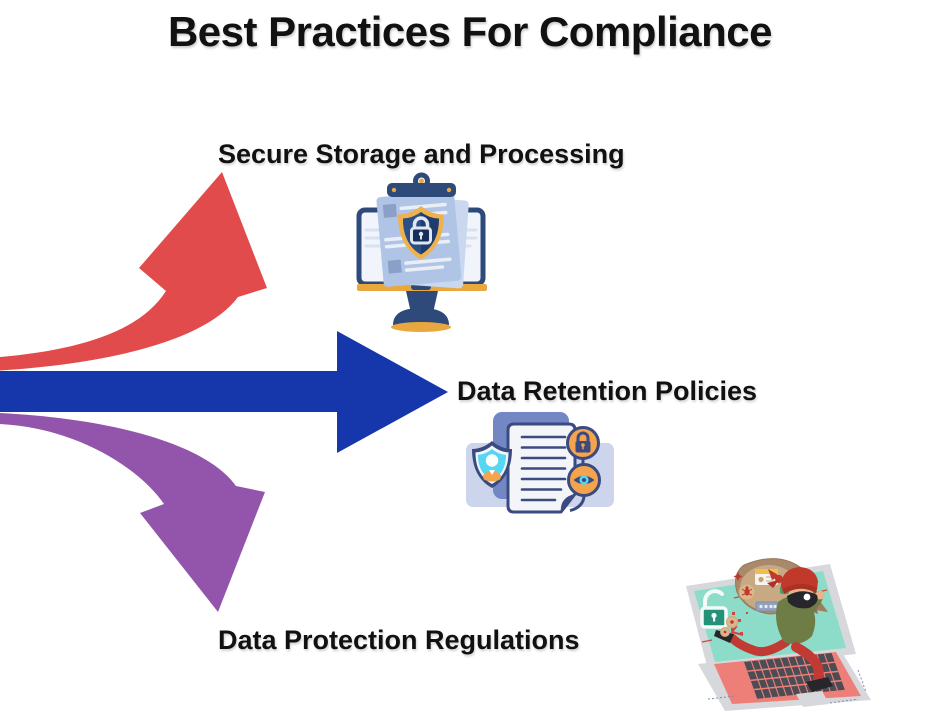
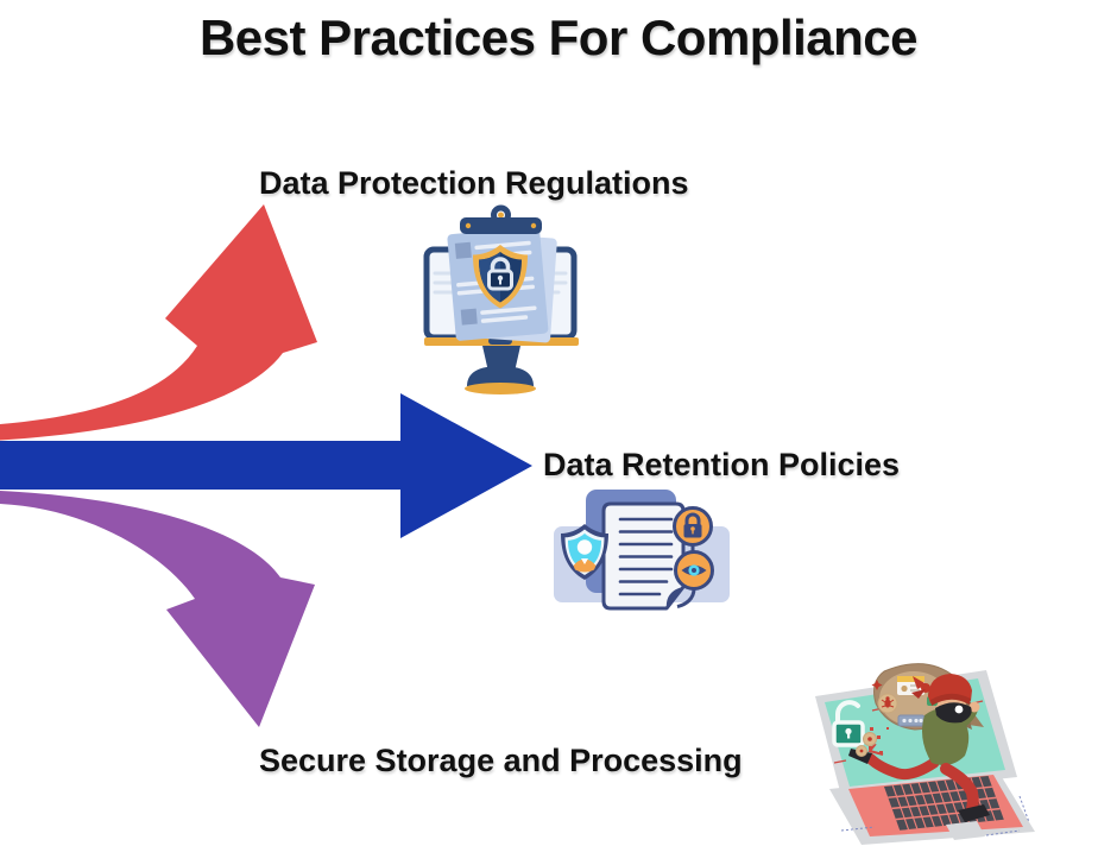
  Best Practices For Compliance
- Secure Storage and Processing
+ Data Protection Regulations
  Data Retention Policies
- Data Protection Regulations
+ Secure Storage and Processing
